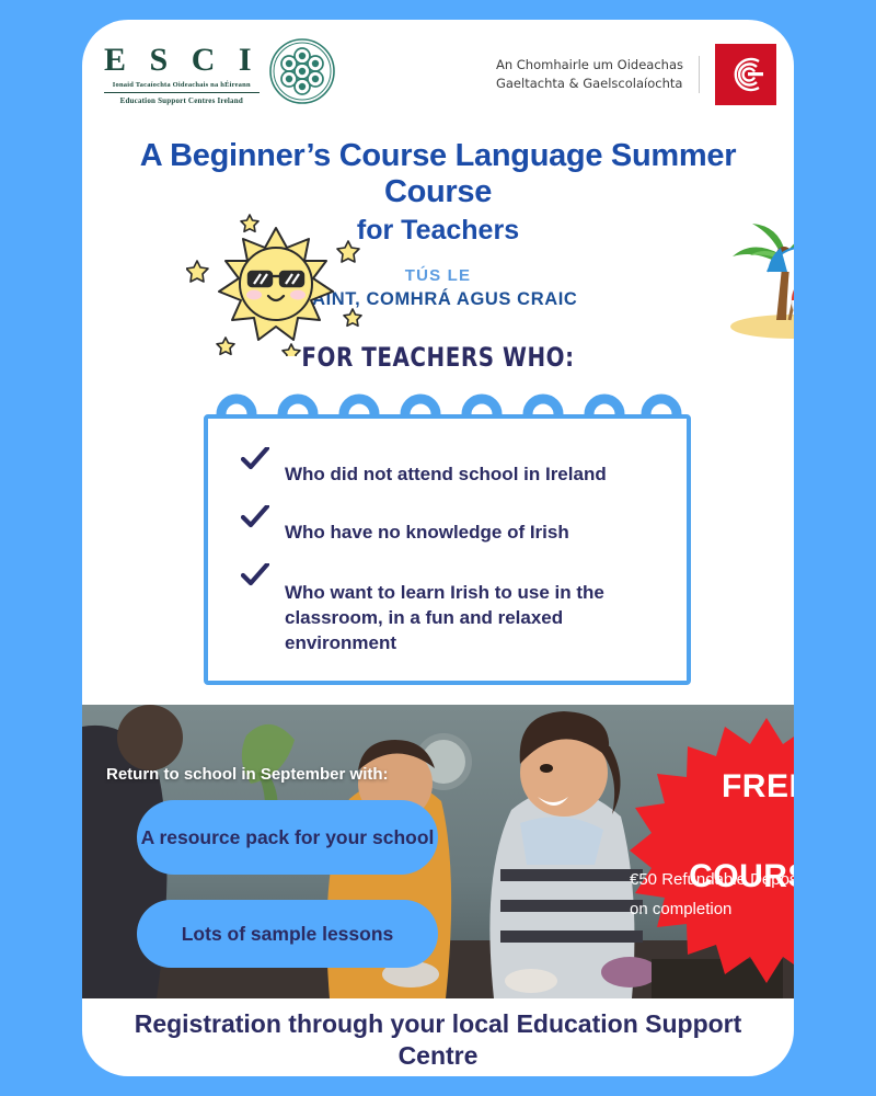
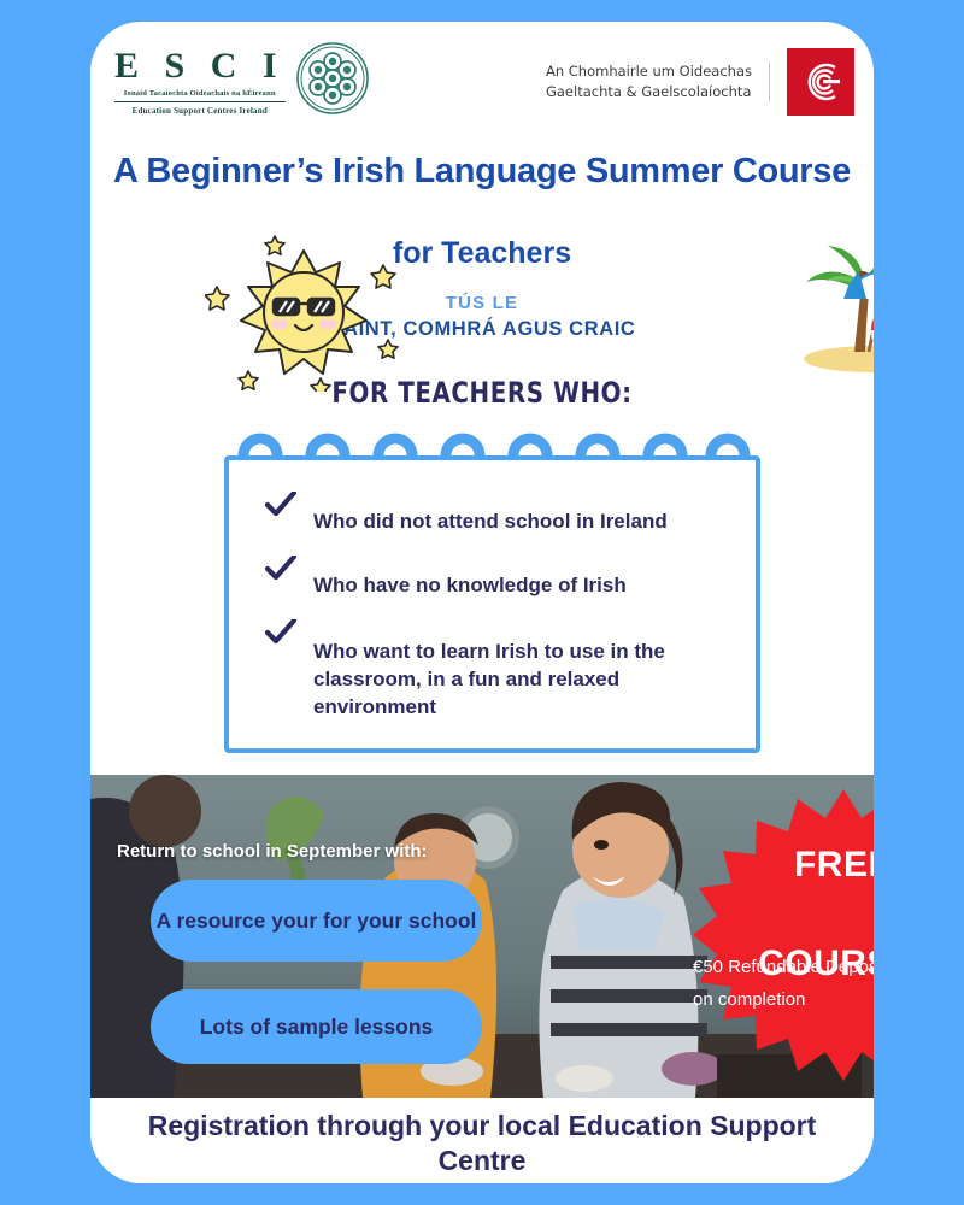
  E S C I
  Education Support Centres Ireland
  An Chomhairle um Oideachas
  Gaeltachta & Gaelscolaíochta
- A Beginner’s Course Language Summer Course
+ A Beginner’s Irish Language Summer Course
  for Teachers
  TÚS LE
  AINT, COMHRÁ AGUS CRAIC
  FOR TEACHERS WHO:
  Who did not attend school in Ireland
  Who have no knowledge of Irish
  Who want to learn Irish to use in the classroom, in a fun and relaxed environment
  Return to school in September with:
- A resource pack for your school
+ A resource your for your school
  Lots of sample lessons
  FRE
  €50 Refundable Depos
  on completion
  Registration through your local Education Support Centre
